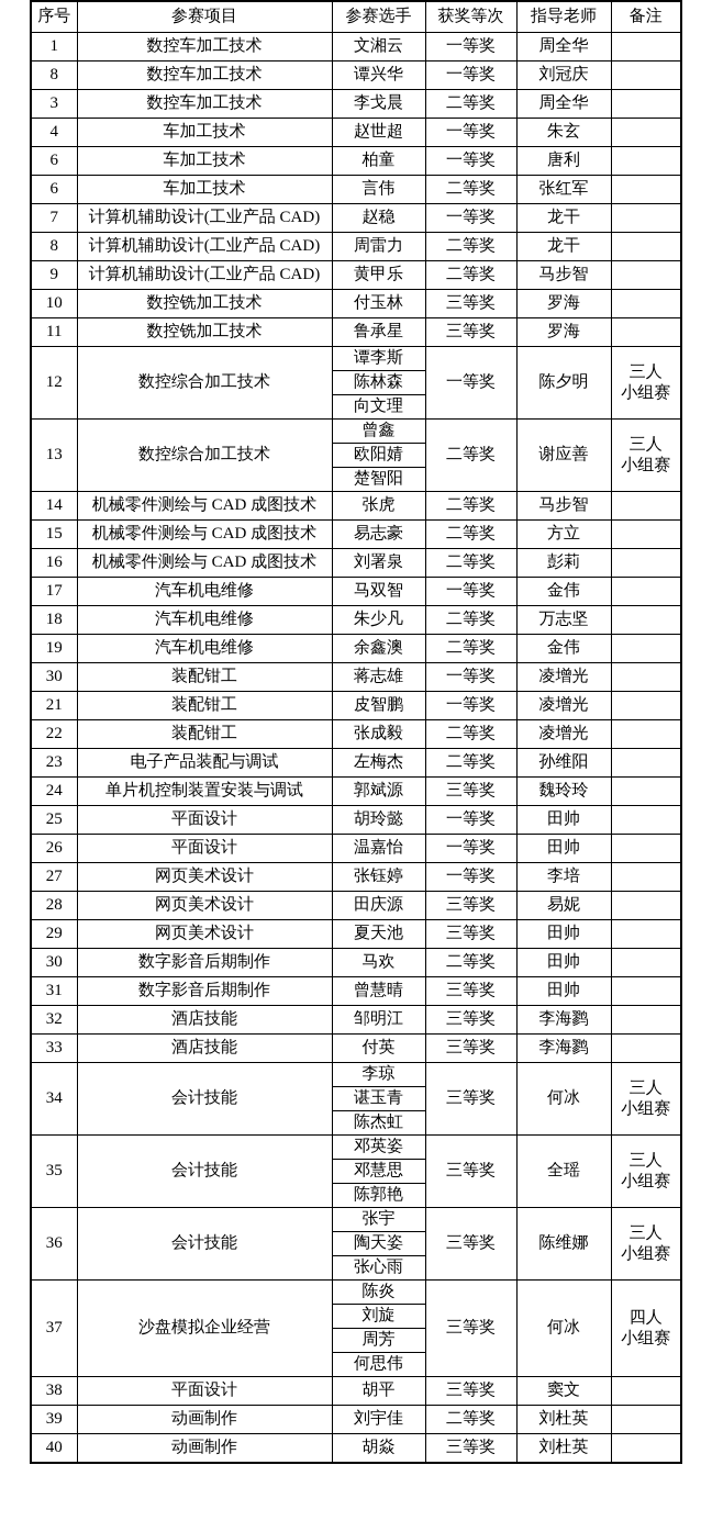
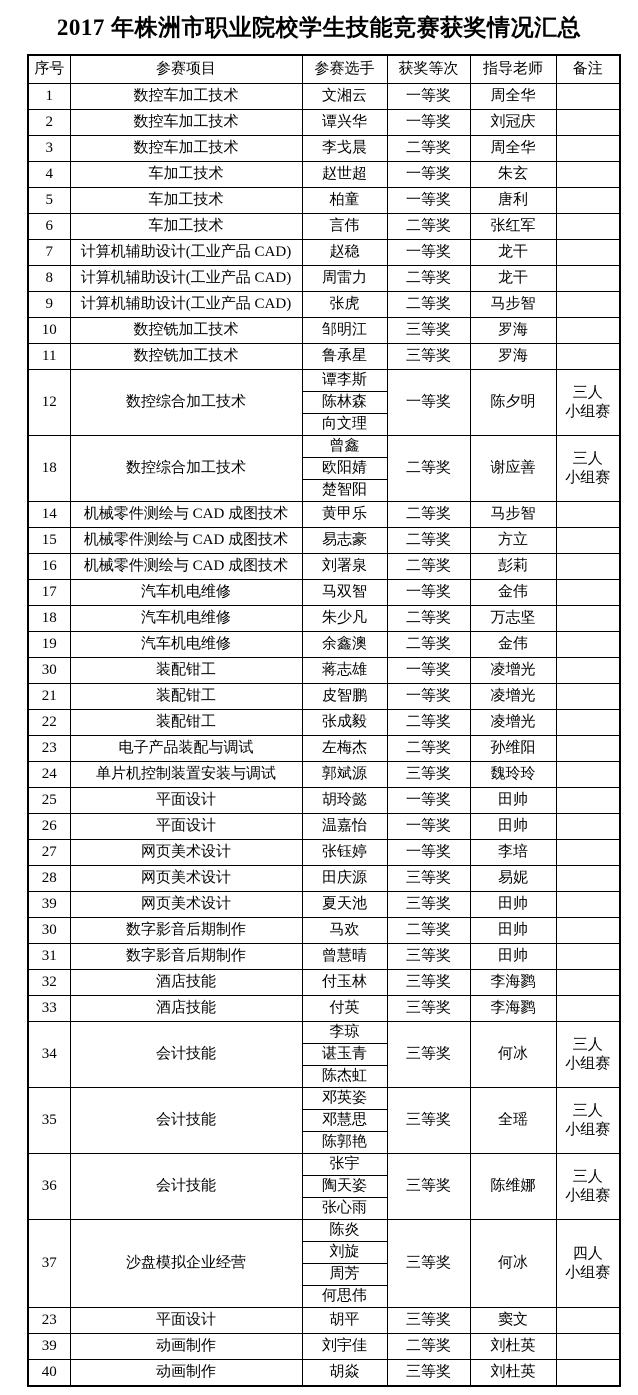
+ 2017 年株洲市职业院校学生技能竞赛获奖情况汇总
  序号	参赛项目	参赛选手	获奖等次	指导老师	备注
  1	数控车加工技术	文湘云	一等奖	周全华
- 8	数控车加工技术	谭兴华	一等奖	刘冠庆
+ 2	数控车加工技术	谭兴华	一等奖	刘冠庆
  3	数控车加工技术	李戈晨	二等奖	周全华
  4	车加工技术	赵世超	一等奖	朱玄
- 6	车加工技术	柏童	一等奖	唐利
+ 5	车加工技术	柏童	一等奖	唐利
  6	车加工技术	言伟	二等奖	张红军
  7	计算机辅助设计(工业产品 CAD)	赵稳	一等奖	龙干
  8	计算机辅助设计(工业产品 CAD)	周雷力	二等奖	龙干
- 9	计算机辅助设计(工业产品 CAD)	黄甲乐	二等奖	马步智
+ 9	计算机辅助设计(工业产品 CAD)	张虎	二等奖	马步智
- 10	数控铣加工技术	付玉林	三等奖	罗海
+ 10	数控铣加工技术	邹明江	三等奖	罗海
  11	数控铣加工技术	鲁承星	三等奖	罗海
  12	数控综合加工技术	谭李斯	一等奖	陈夕明	三人小组赛
  陈林森
  向文理
- 13	数控综合加工技术	曾鑫	二等奖	谢应善	三人小组赛
+ 18	数控综合加工技术	曾鑫	二等奖	谢应善	三人小组赛
  欧阳婧
  楚智阳
- 14	机械零件测绘与 CAD 成图技术	张虎	二等奖	马步智
+ 14	机械零件测绘与 CAD 成图技术	黄甲乐	二等奖	马步智
  15	机械零件测绘与 CAD 成图技术	易志豪	二等奖	方立
  16	机械零件测绘与 CAD 成图技术	刘署泉	二等奖	彭莉
  17	汽车机电维修	马双智	一等奖	金伟
  18	汽车机电维修	朱少凡	二等奖	万志坚
  19	汽车机电维修	余鑫澳	二等奖	金伟
  30	装配钳工	蒋志雄	一等奖	凌增光
  21	装配钳工	皮智鹏	一等奖	凌增光
  22	装配钳工	张成毅	二等奖	凌增光
  23	电子产品装配与调试	左梅杰	二等奖	孙维阳
  24	单片机控制装置安装与调试	郭斌源	三等奖	魏玲玲
  25	平面设计	胡玲懿	一等奖	田帅
  26	平面设计	温嘉怡	一等奖	田帅
  27	网页美术设计	张钰婷	一等奖	李培
  28	网页美术设计	田庆源	三等奖	易妮
- 29	网页美术设计	夏天池	三等奖	田帅
+ 39	网页美术设计	夏天池	三等奖	田帅
  30	数字影音后期制作	马欢	二等奖	田帅
  31	数字影音后期制作	曾慧晴	三等奖	田帅
- 32	酒店技能	邹明江	三等奖	李海鹨
+ 32	酒店技能	付玉林	三等奖	李海鹨
  33	酒店技能	付英	三等奖	李海鹨
  34	会计技能	李琼	三等奖	何冰	三人小组赛
  谌玉青
  陈杰虹
  35	会计技能	邓英姿	三等奖	全瑶	三人小组赛
  邓慧思
  陈郭艳
  36	会计技能	张宇	三等奖	陈维娜	三人小组赛
  陶天姿
  张心雨
  37	沙盘模拟企业经营	陈炎	三等奖	何冰	四人小组赛
  刘旋
  周芳
  何思伟
- 38	平面设计	胡平	三等奖	窦文
+ 23	平面设计	胡平	三等奖	窦文
  39	动画制作	刘宇佳	二等奖	刘杜英
  40	动画制作	胡焱	三等奖	刘杜英
